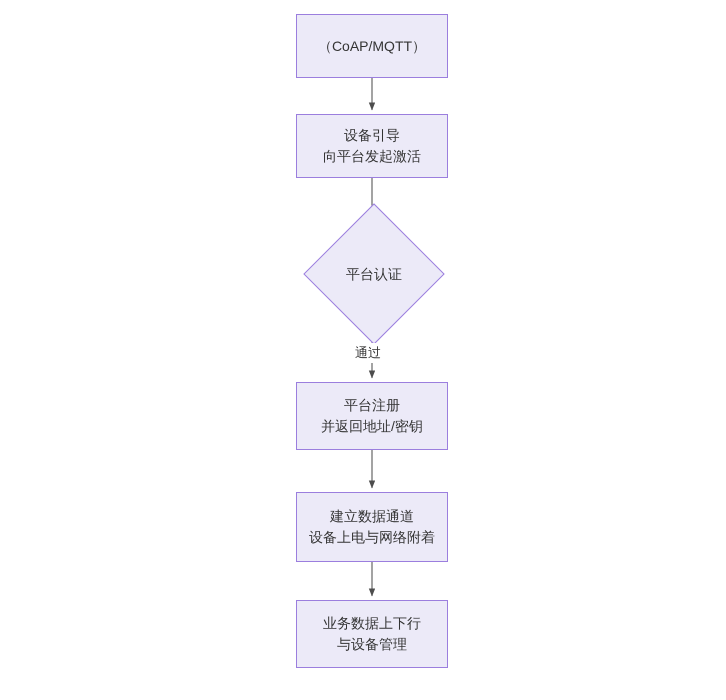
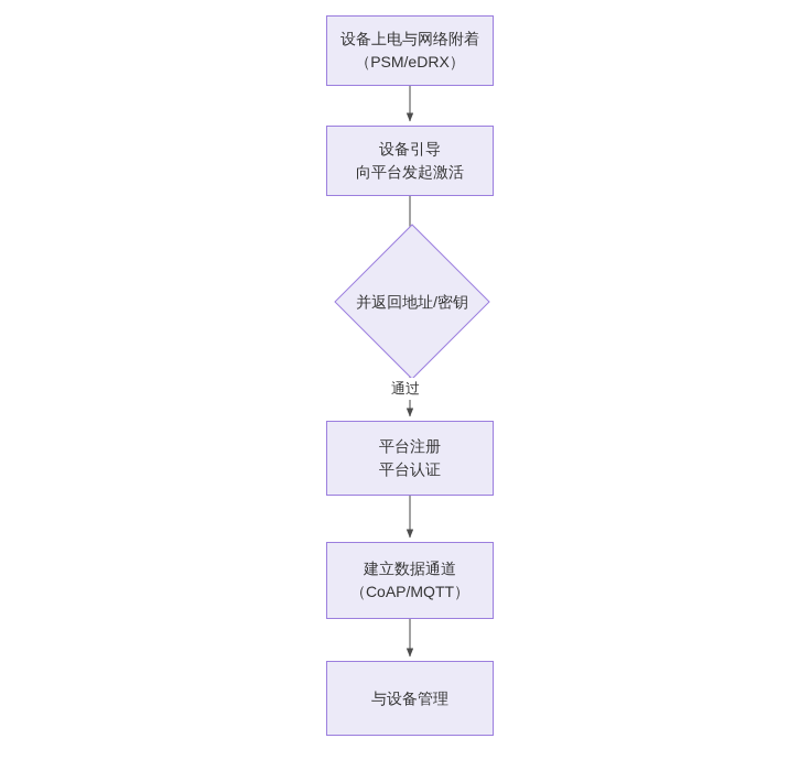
- （CoAP/MQTT）
+ 设备上电与网络附着
+ （PSM/eDRX）
  设备引导
  向平台发起激活
- 平台认证
+ 并返回地址/密钥
  通过
  平台注册
- 并返回地址/密钥
+ 平台认证
  建立数据通道
- 设备上电与网络附着
+ （CoAP/MQTT）
- 业务数据上下行
  与设备管理
